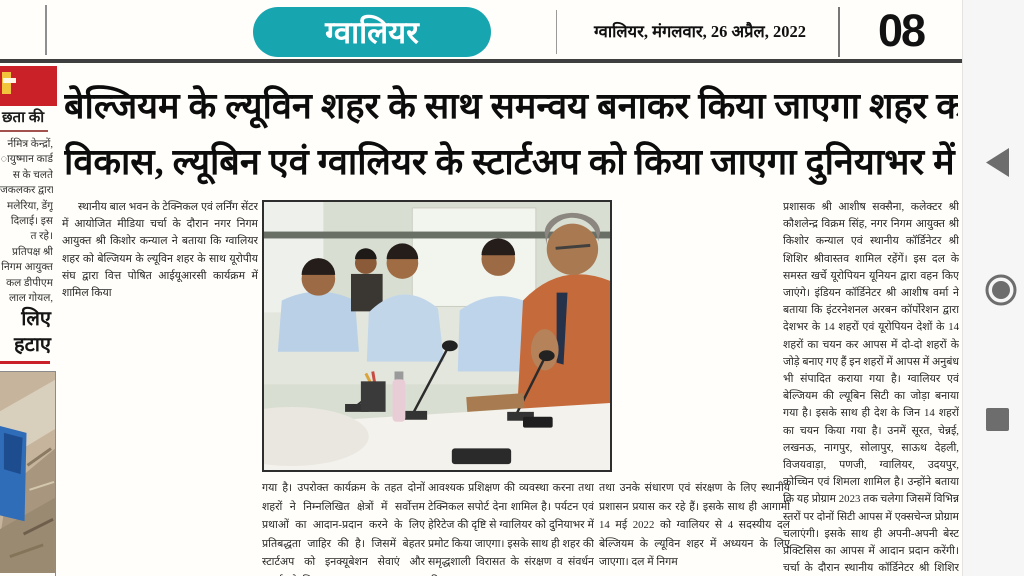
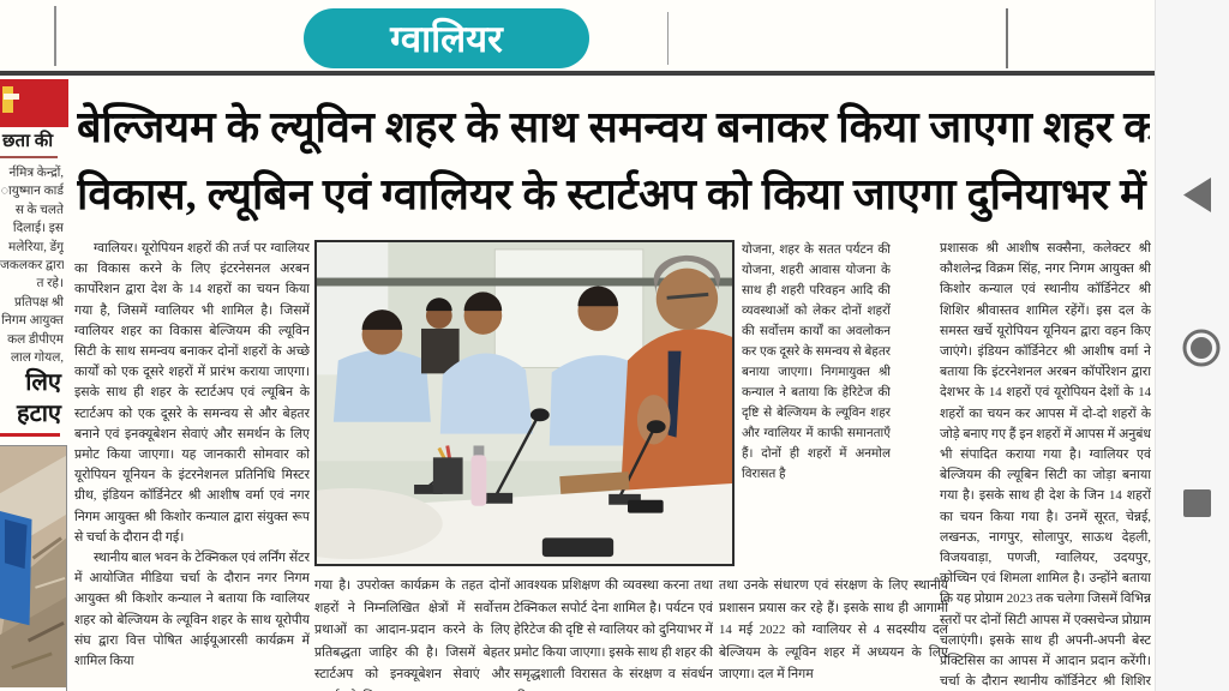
  ग्वालियर
- ग्वालियर, मंगलवार, 26 अप्रैल, 2022
- 08
  छता की
  र्नमित्र केन्द्रों,
  ायुष्मान कार्ड
  स के चलते
- जकलकर द्वारा
+ दिलाई। इस
  मलेरिया, डेंगू
- दिलाई। इस
+ जकलकर द्वारा
  त रहे।
  प्रतिपक्ष श्री
  निगम आयुक्त
  कल डीपीएम
  लाल गोयल,
  लिए
  हटाए
  बेल्जियम के ल्यूविन शहर के साथ समन्वय बनाकर किया जाएगा शहर का
  विकास, ल्यूबिन एवं ग्वालियर के स्टार्टअप को किया जाएगा दुनियाभर में
+ ग्वालियर। यूरोपियन शहरों की तर्ज पर ग्वालियर का विकास करने के लिए इंटरनेसनल अरबन कार्पोरेशन द्वारा देश के 14 शहरों का चयन किया गया है, जिसमें ग्वालियर भी शामिल है। जिसमें ग्वालियर शहर का विकास बेल्जियम की ल्यूविन सिटी के साथ समन्वय बनाकर दोनों शहरों के अच्छे कार्यों को एक दूसरे शहरों में प्रारंभ कराया जाएगा। इसके साथ ही शहर के स्टार्टअप एवं ल्यूबिन के स्टार्टअप को एक दूसरे के समन्वय से और बेहतर बनाने एवं इनक्यूबेशन सेवाएं और समर्थन के लिए प्रमोट किया जाएगा। यह जानकारी सोमवार को यूरोपियन यूनियन के इंटरनेशनल प्रतिनिधि मिस्टर ग्रीथ, इंडियन कॉर्डिनेटर श्री आशीष वर्मा एवं नगर निगम आयुक्त श्री किशोर कन्याल द्वारा संयुक्त रूप से चर्चा के दौरान दी गई।
  स्थानीय बाल भवन के टेक्निकल एवं लर्निंग सेंटर में आयोजित मीडिया चर्चा के दौरान नगर निगम आयुक्त श्री किशोर कन्याल ने बताया कि ग्वालियर शहर को बेल्जियम के ल्यूविन शहर के साथ यूरोपीय संघ द्वारा वित्त पोषित आईयूआरसी कार्यक्रम में शामिल किया
+ योजना, शहर के सतत पर्यटन की योजना, शहरी आवास योजना के साथ ही शहरी परिवहन आदि की व्यवस्थाओं को लेकर दोनों शहरों की सर्वोत्तम कार्यों का अवलोकन कर एक दूसरे के समन्वय से बेहतर बनाया जाएगा। निगमायुक्त श्री कन्याल ने बताया कि हेरिटेज की दृष्टि से बेल्जियम के ल्यूविन शहर और ग्वालियर में काफी समानताएँ हैं। दोनों ही शहरों में अनमोल विरासत है
  प्रशासक श्री आशीष सक्सैना, कलेक्टर श्री कौशलेन्द्र विक्रम सिंह, नगर निगम आयुक्त श्री किशोर कन्याल एवं स्थानीय कॉर्डिनेटर श्री शिशिर श्रीवास्तव शामिल रहेंगें। इस दल के समस्त खर्चे यूरोपियन यूनियन द्वारा वहन किए जाएंगे। इंडियन कॉर्डिनेटर श्री आशीष वर्मा ने बताया कि इंटरनेशनल अरबन कॉर्पोरेशन द्वारा देशभर के 14 शहरों एवं यूरोपियन देशों के 14 शहरों का चयन कर आपस में दो-दो शहरों के जोड़े बनाए गए हैं इन शहरों में आपस में अनुबंध भी संपादित कराया गया है। ग्वालियर एवं बेल्जियम की ल्यूबिन सिटी का जोड़ा बनाया गया है। इसके साथ ही देश के जिन 14 शहरों का चयन किया गया है। उनमें सूरत, चेन्नई, लखनऊ, नागपुर, सोलापुर, साऊथ देहली, विजयवाड़ा, पणजी, ग्वालियर, उदयपुर, कोच्चिन एवं शिमला शामिल है। उन्होंने बताया कि यह प्रोग्राम 2023 तक चलेगा जिसमें विभिन्न स्तरों पर दोनों सिटी आपस में एक्सचेन्ज प्रोग्राम चलाएंगी। इसके साथ ही अपनी-अपनी बेस्ट प्रेक्टिसिस का आपस में आदान प्रदान करेंगी। चर्चा के दौरान स्थानीय कॉर्डिनेटर श्री शिशिर
  गया है। उपरोक्त कार्यक्रम के तहत दोनों शहरों ने निम्नलिखित क्षेत्रों में सर्वोत्तम प्रथाओं का आदान-प्रदान करने के लिए प्रतिबद्धता जाहिर की है। जिसमें बेहतर स्टार्टअप को इनक्यूबेशन सेवाएं और
  आवश्यक प्रशिक्षण की व्यवस्था करना तथा टेक्निकल सपोर्ट देना शामिल है। पर्यटन एवं हेरिटेज की दृष्टि से ग्वालियर को दुनियाभर में प्रमोट किया जाएगा। इसके साथ ही शहर की समृद्धशाली विरासत के संरक्षण व संवर्धन
  तथा उनके संधारण एवं संरक्षण के लिए स्थानीय प्रशासन प्रयास कर रहे हैं। इसके साथ ही आगामी 14 मई 2022 को ग्वालियर से 4 सदस्यीय दल बेल्जियम के ल्यूविन शहर में अध्ययन के लिए जाएगा। दल में निगम
